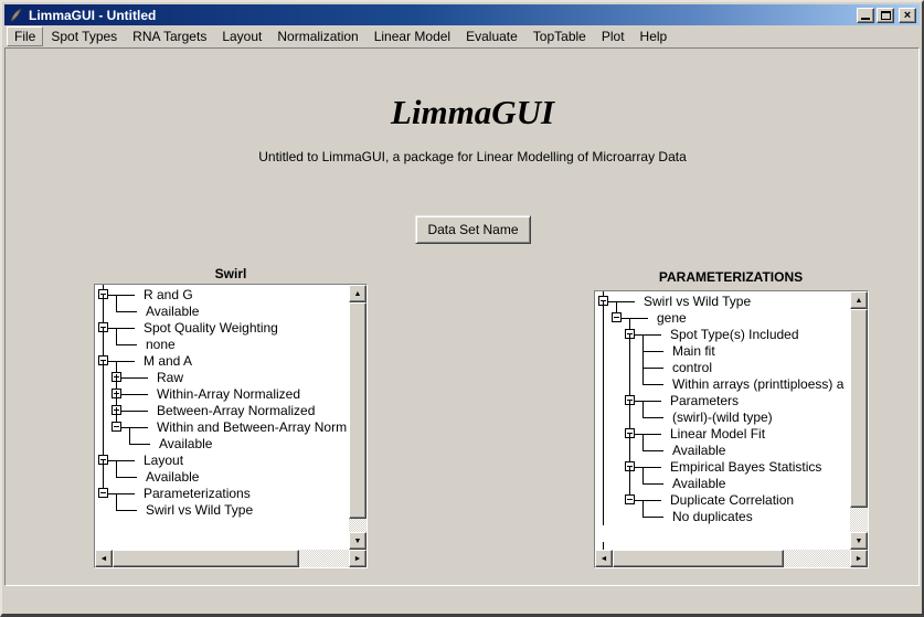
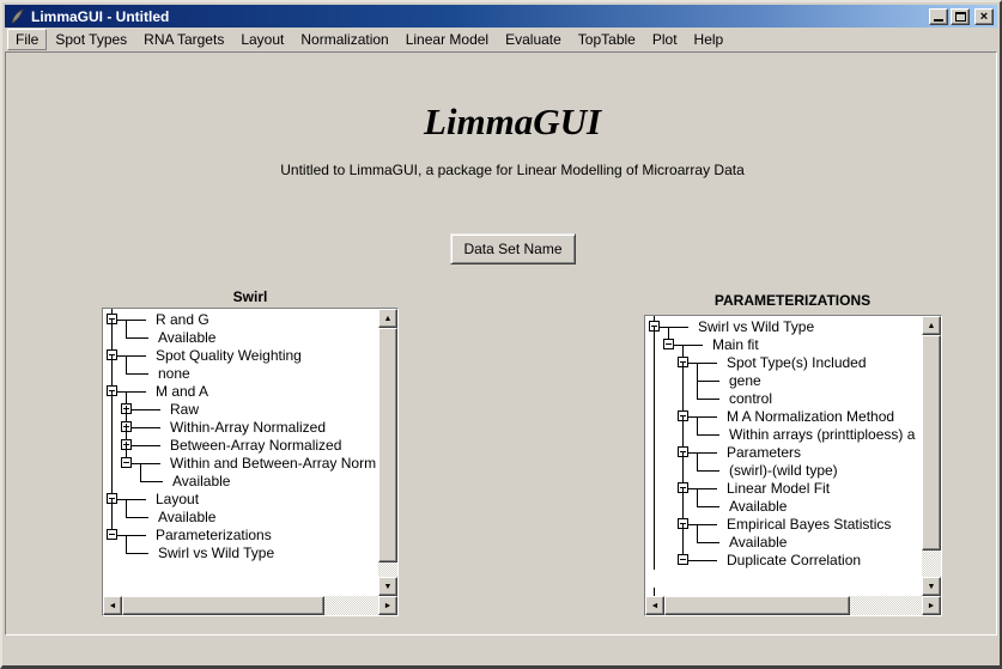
  LimmaGUI - Untitled
  ×
  File
  Spot Types
  RNA Targets
  Layout
  Normalization
  Linear Model
  Evaluate
  TopTable
  Plot
  Help
  LimmaGUI
  Untitled to LimmaGUI, a package for Linear Modelling of Microarray Data
  Data Set Name
  Swirl
  PARAMETERIZATIONS
  R and G
  Available
  Spot Quality Weighting
  none
  M and A
  Raw
  Within-Array Normalized
  Between-Array Normalized
  Within and Between-Array Norm
  Available
  Layout
  Available
  Parameterizations
  Swirl vs Wild Type
  Swirl vs Wild Type
- gene
+ Main fit
  Spot Type(s) Included
- Main fit
+ gene
  control
+ M A Normalization Method
  Within arrays (printtiploess) a
  Parameters
  (swirl)-(wild type)
  Linear Model Fit
  Available
  Empirical Bayes Statistics
  Available
  Duplicate Correlation
- No duplicates
